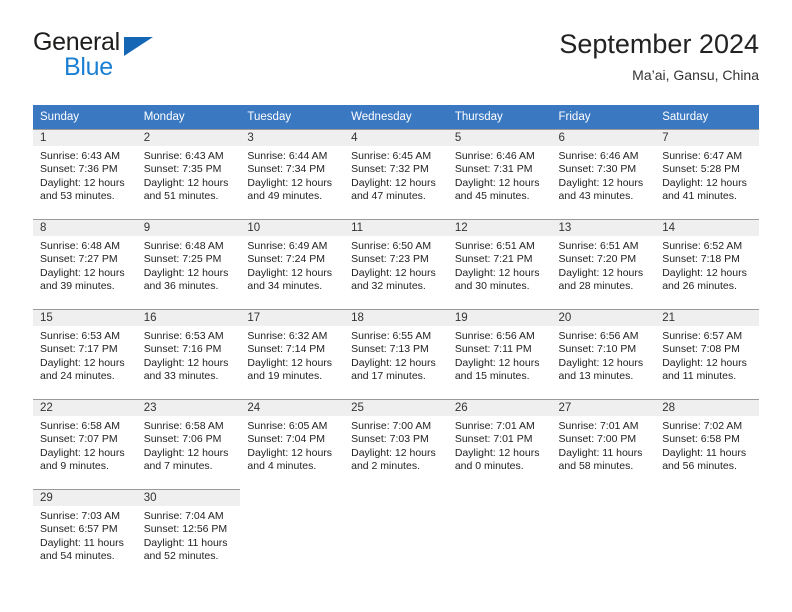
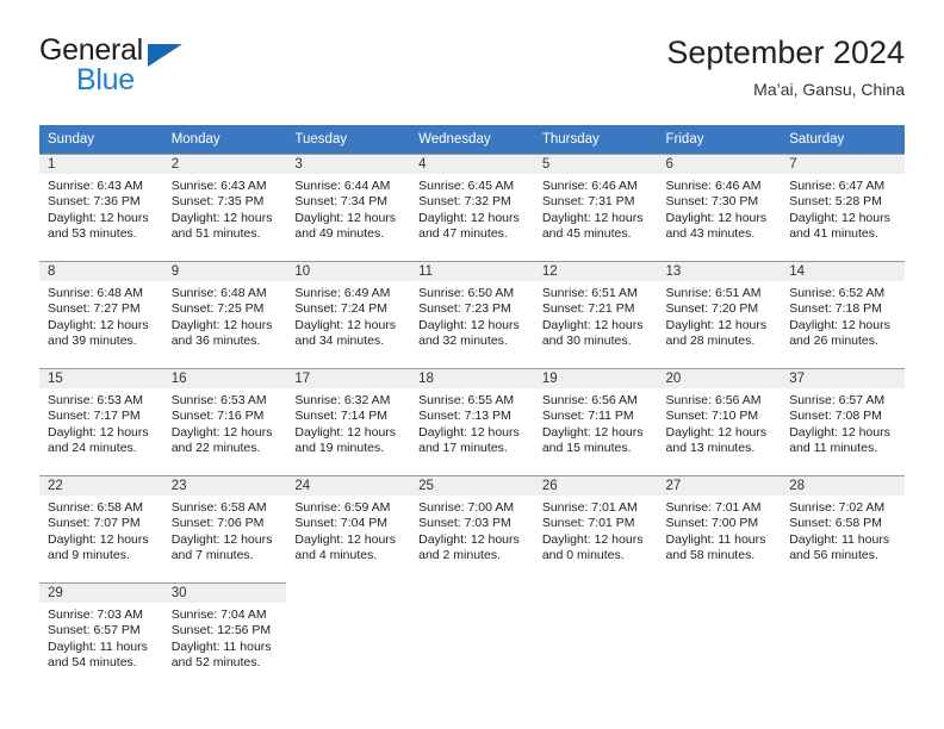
  General
  Blue
  September 2024
  Ma’ai, Gansu, China
  Sunday
  Monday
  Tuesday
  Wednesday
  Thursday
  Friday
  Saturday
  1
  Sunrise: 6:43 AM
  Sunset: 7:36 PM
  Daylight: 12 hours
  and 53 minutes.
  2
  Sunrise: 6:43 AM
  Sunset: 7:35 PM
  Daylight: 12 hours
  and 51 minutes.
  3
  Sunrise: 6:44 AM
  Sunset: 7:34 PM
  Daylight: 12 hours
  and 49 minutes.
  4
  Sunrise: 6:45 AM
  Sunset: 7:32 PM
  Daylight: 12 hours
  and 47 minutes.
  5
  Sunrise: 6:46 AM
  Sunset: 7:31 PM
  Daylight: 12 hours
  and 45 minutes.
  6
  Sunrise: 6:46 AM
  Sunset: 7:30 PM
  Daylight: 12 hours
  and 43 minutes.
  7
  Sunrise: 6:47 AM
  Sunset: 5:28 PM
  Daylight: 12 hours
  and 41 minutes.
  8
  Sunrise: 6:48 AM
  Sunset: 7:27 PM
  Daylight: 12 hours
  and 39 minutes.
  9
  Sunrise: 6:48 AM
  Sunset: 7:25 PM
  Daylight: 12 hours
  and 36 minutes.
  10
  Sunrise: 6:49 AM
  Sunset: 7:24 PM
  Daylight: 12 hours
  and 34 minutes.
  11
  Sunrise: 6:50 AM
  Sunset: 7:23 PM
  Daylight: 12 hours
  and 32 minutes.
  12
  Sunrise: 6:51 AM
  Sunset: 7:21 PM
  Daylight: 12 hours
  and 30 minutes.
  13
  Sunrise: 6:51 AM
  Sunset: 7:20 PM
  Daylight: 12 hours
  and 28 minutes.
  14
  Sunrise: 6:52 AM
  Sunset: 7:18 PM
  Daylight: 12 hours
  and 26 minutes.
  15
  Sunrise: 6:53 AM
  Sunset: 7:17 PM
  Daylight: 12 hours
  and 24 minutes.
  16
  Sunrise: 6:53 AM
  Sunset: 7:16 PM
  Daylight: 12 hours
- and 33 minutes.
+ and 22 minutes.
  17
  Sunrise: 6:32 AM
  Sunset: 7:14 PM
  Daylight: 12 hours
  and 19 minutes.
  18
  Sunrise: 6:55 AM
  Sunset: 7:13 PM
  Daylight: 12 hours
  and 17 minutes.
  19
  Sunrise: 6:56 AM
  Sunset: 7:11 PM
  Daylight: 12 hours
  and 15 minutes.
  20
  Sunrise: 6:56 AM
  Sunset: 7:10 PM
  Daylight: 12 hours
  and 13 minutes.
- 21
+ 37
  Sunrise: 6:57 AM
  Sunset: 7:08 PM
  Daylight: 12 hours
  and 11 minutes.
  22
  Sunrise: 6:58 AM
  Sunset: 7:07 PM
  Daylight: 12 hours
  and 9 minutes.
  23
  Sunrise: 6:58 AM
  Sunset: 7:06 PM
  Daylight: 12 hours
  and 7 minutes.
  24
- Sunrise: 6:05 AM
+ Sunrise: 6:59 AM
  Sunset: 7:04 PM
  Daylight: 12 hours
  and 4 minutes.
  25
  Sunrise: 7:00 AM
  Sunset: 7:03 PM
  Daylight: 12 hours
  and 2 minutes.
  26
  Sunrise: 7:01 AM
  Sunset: 7:01 PM
  Daylight: 12 hours
  and 0 minutes.
  27
  Sunrise: 7:01 AM
  Sunset: 7:00 PM
  Daylight: 11 hours
  and 58 minutes.
  28
  Sunrise: 7:02 AM
  Sunset: 6:58 PM
  Daylight: 11 hours
  and 56 minutes.
  29
  Sunrise: 7:03 AM
  Sunset: 6:57 PM
  Daylight: 11 hours
  and 54 minutes.
  30
  Sunrise: 7:04 AM
  Sunset: 12:56 PM
  Daylight: 11 hours
  and 52 minutes.
